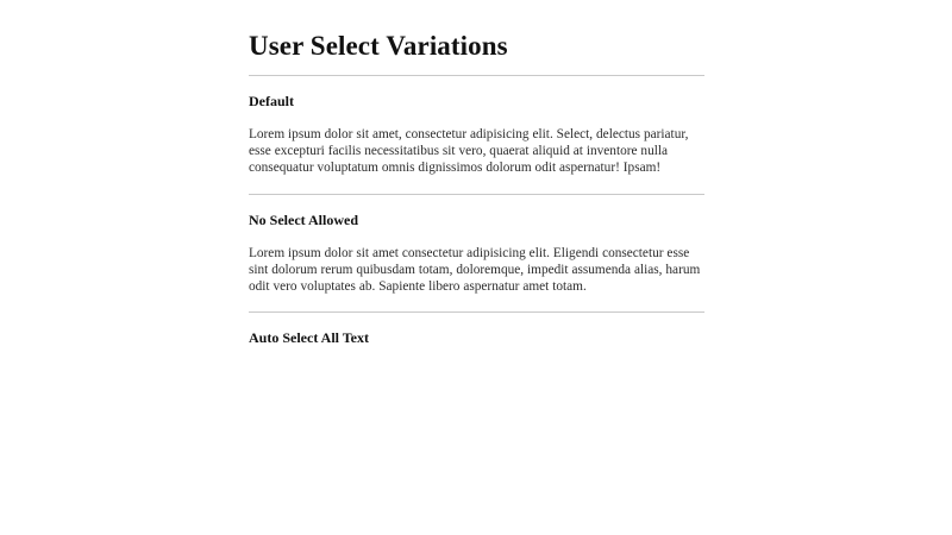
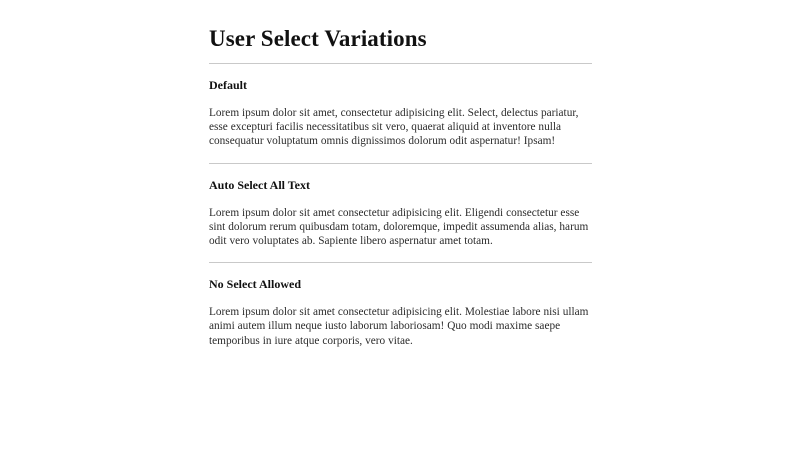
  User Select Variations
  Default
  Lorem ipsum dolor sit amet, consectetur adipisicing elit. Select, delectus pariatur, esse excepturi facilis necessitatibus sit vero, quaerat aliquid at inventore nulla consequatur voluptatum omnis dignissimos dolorum odit aspernatur! Ipsam!
- No Select Allowed
+ Auto Select All Text
  Lorem ipsum dolor sit amet consectetur adipisicing elit. Eligendi consectetur esse sint dolorum rerum quibusdam totam, doloremque, impedit assumenda alias, harum odit vero voluptates ab. Sapiente libero aspernatur amet totam.
- Auto Select All Text
+ No Select Allowed
+ Lorem ipsum dolor sit amet consectetur adipisicing elit. Molestiae labore nisi ullam animi autem illum neque iusto laborum laboriosam! Quo modi maxime saepe temporibus in iure atque corporis, vero vitae.
